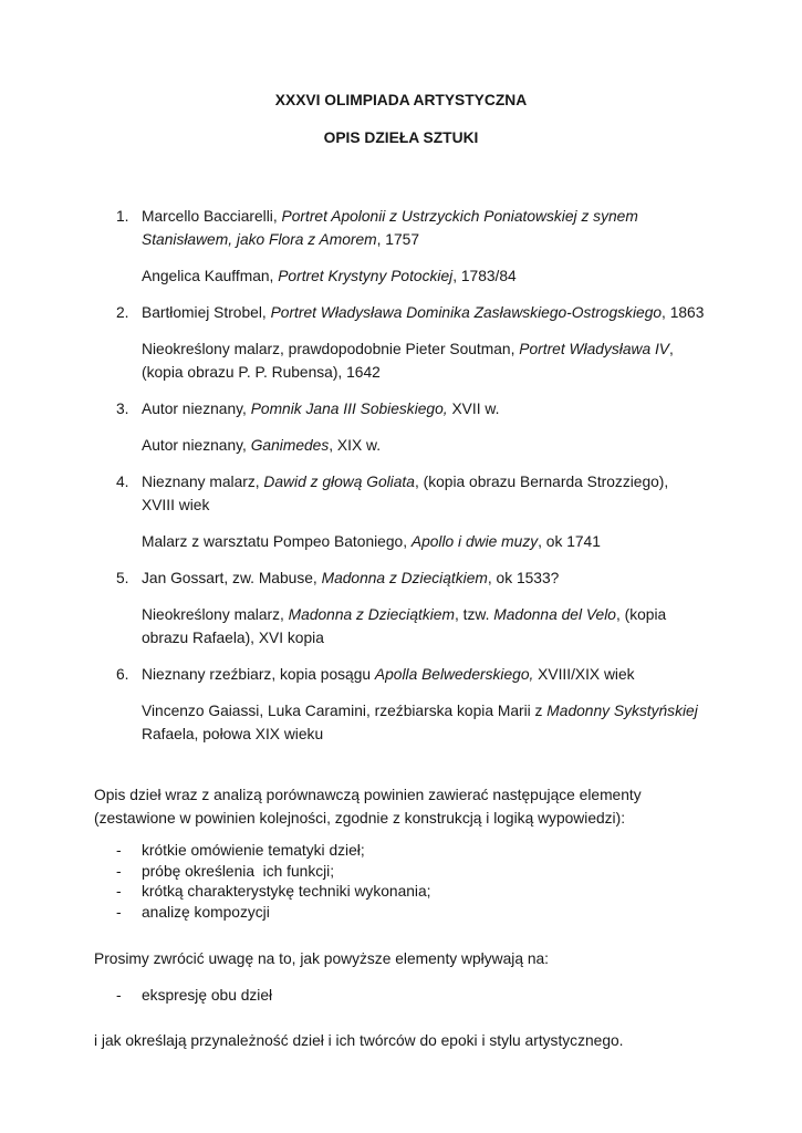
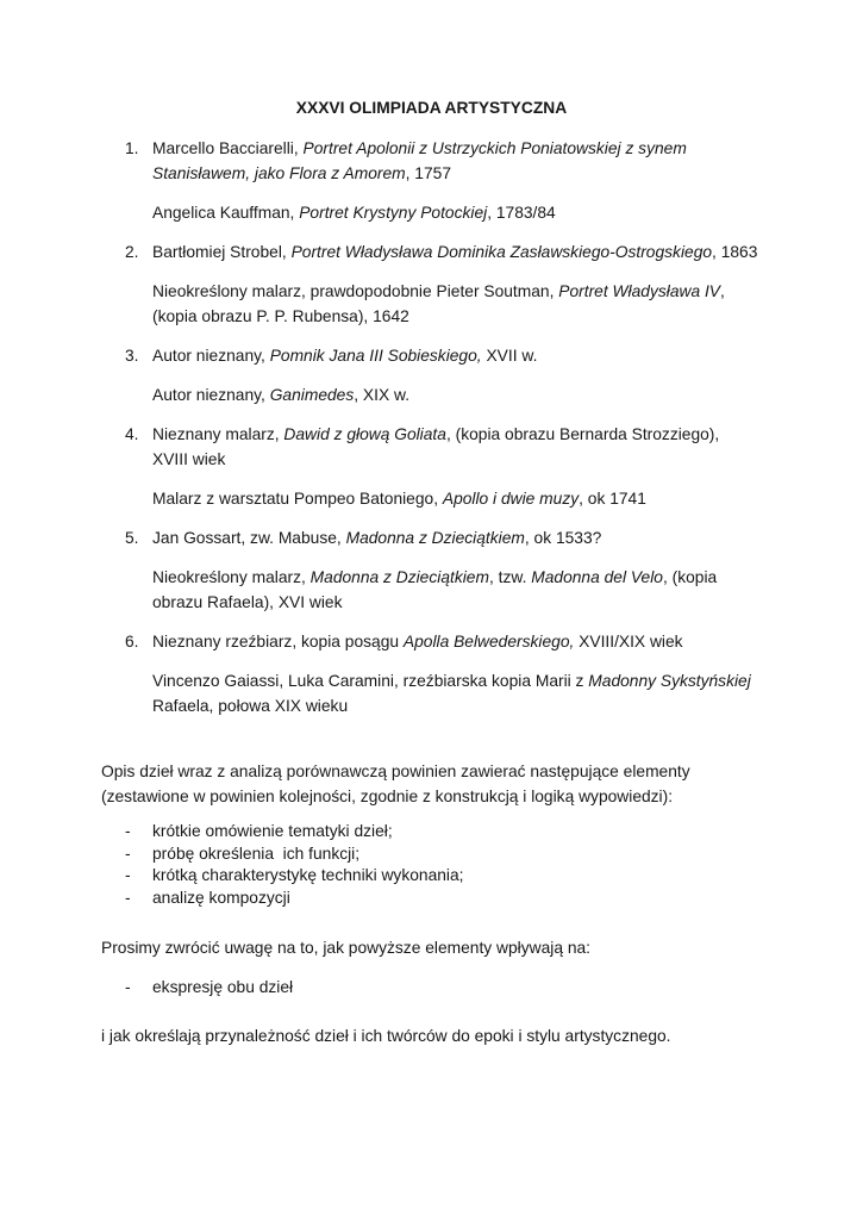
  XXXVI OLIMPIADA ARTYSTYCZNA
- OPIS DZIEŁA SZTUKI
  1.
  Marcello Bacciarelli, Portret Apolonii z Ustrzyckich Poniatowskiej z synem Stanisławem, jako Flora z Amorem, 1757
  Angelica Kauffman, Portret Krystyny Potockiej, 1783/84
  2.
  Bartłomiej Strobel, Portret Władysława Dominika Zasławskiego-Ostrogskiego, 1863
  Nieokreślony malarz, prawdopodobnie Pieter Soutman, Portret Władysława IV, (kopia obrazu P. P. Rubensa), 1642
  3.
  Autor nieznany, Pomnik Jana III Sobieskiego, XVII w.
  Autor nieznany, Ganimedes, XIX w.
  4.
  Nieznany malarz, Dawid z głową Goliata, (kopia obrazu Bernarda Strozziego), XVIII wiek
  Malarz z warsztatu Pompeo Batoniego, Apollo i dwie muzy, ok 1741
  5.
  Jan Gossart, zw. Mabuse, Madonna z Dzieciątkiem, ok 1533?
- Nieokreślony malarz, Madonna z Dzieciątkiem, tzw. Madonna del Velo, (kopia obrazu Rafaela), XVI kopia
+ Nieokreślony malarz, Madonna z Dzieciątkiem, tzw. Madonna del Velo, (kopia obrazu Rafaela), XVI wiek
  6.
  Nieznany rzeźbiarz, kopia posągu Apolla Belwederskiego, XVIII/XIX wiek
  Vincenzo Gaiassi, Luka Caramini, rzeźbiarska kopia Marii z Madonny Sykstyńskiej Rafaela, połowa XIX wieku
  Opis dzieł wraz z analizą porównawczą powinien zawierać następujące elementy (zestawione w powinien kolejności, zgodnie z konstrukcją i logiką wypowiedzi):
  -
  krótkie omówienie tematyki dzieł;
  -
  próbę określenia ich funkcji;
  -
  krótką charakterystykę techniki wykonania;
  -
  analizę kompozycji
  Prosimy zwrócić uwagę na to, jak powyższe elementy wpływają na:
  -
  ekspresję obu dzieł
  i jak określają przynależność dzieł i ich twórców do epoki i stylu artystycznego.
